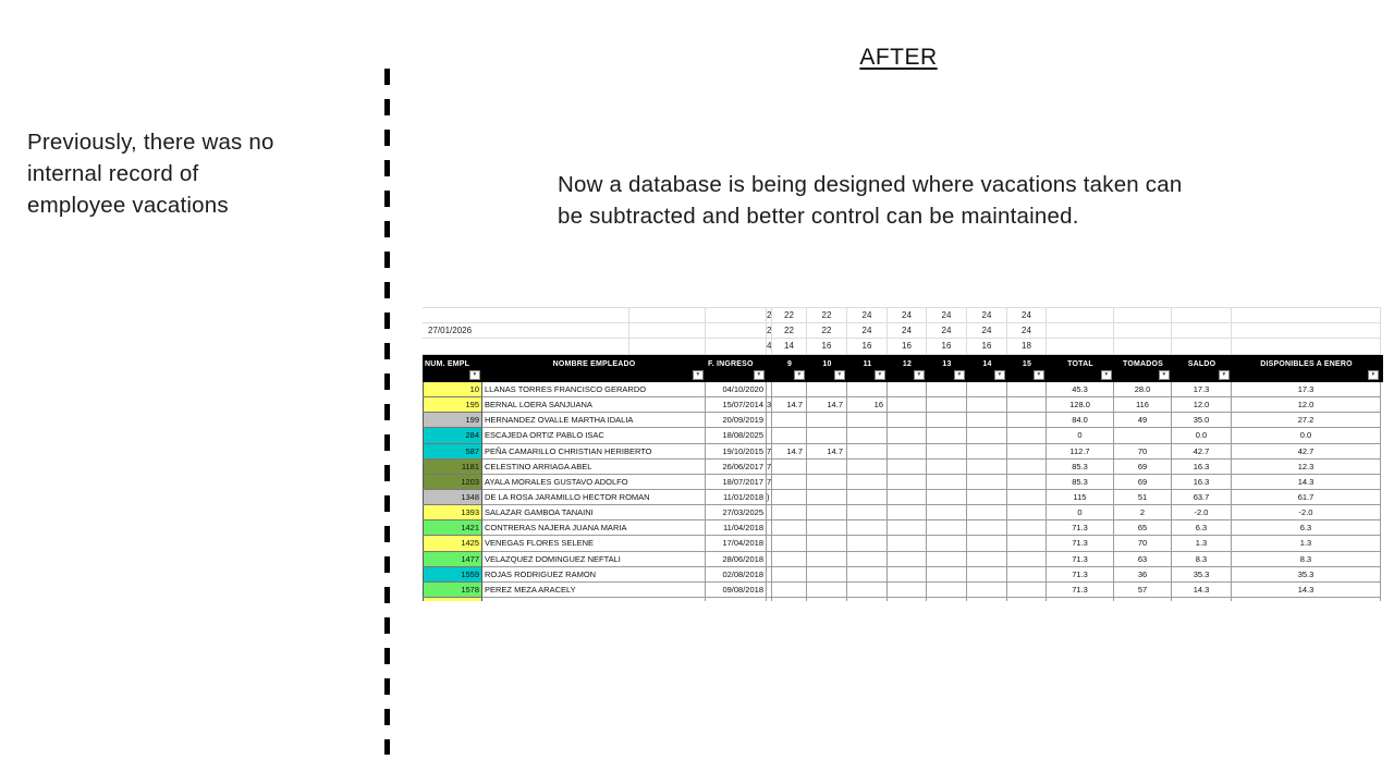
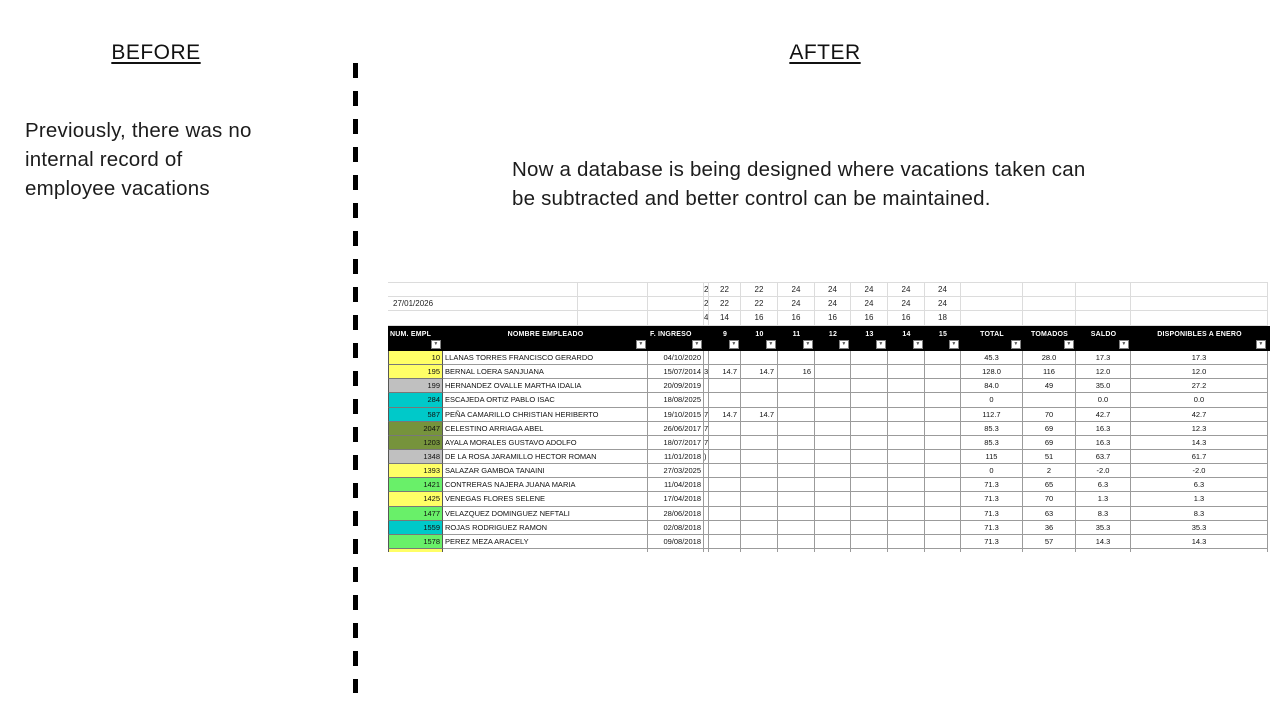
+ BEFORE
  Previously, there was no
  internal record of
  employee vacations
  AFTER
  Now a database is being designed where vacations taken can
  be subtracted and better control can be maintained.
  2
  22
  22
  24
  24
  24
  24
  24
  27/01/2026
  2
  22
  22
  24
  24
  24
  24
  24
  4
  14
  16
  16
  16
  16
  16
  18
  10
  LLANAS TORRES FRANCISCO GERARDO
  04/10/2020
  45.3
  28.0
  17.3
  17.3
  195
  BERNAL LOERA SANJUANA
  15/07/2014
  3
  14.7
  14.7
  16
  128.0
  116
  12.0
  12.0
  199
  HERNANDEZ OVALLE MARTHA IDALIA
  20/09/2019
  84.0
  49
  35.0
  27.2
  284
  ESCAJEDA ORTIZ PABLO ISAC
  18/08/2025
  0
  0.0
  0.0
  587
  PEÑA CAMARILLO CHRISTIAN HERIBERTO
  19/10/2015
  7
  14.7
  14.7
  112.7
  70
  42.7
  42.7
- 1181
+ 2047
  CELESTINO ARRIAGA ABEL
  26/06/2017
  7
  85.3
  69
  16.3
  12.3
  1203
  AYALA MORALES GUSTAVO ADOLFO
  18/07/2017
  7
  85.3
  69
  16.3
  14.3
  1348
  DE LA ROSA JARAMILLO HECTOR ROMAN
  11/01/2018
  )
  115
  51
  63.7
  61.7
  1393
  SALAZAR GAMBOA TANAINI
  27/03/2025
  0
  2
  -2.0
  -2.0
  1421
  CONTRERAS NAJERA JUANA MARIA
  11/04/2018
  71.3
  65
  6.3
  6.3
  1425
  VENEGAS FLORES SELENE
  17/04/2018
  71.3
  70
  1.3
  1.3
  1477
  VELAZQUEZ DOMINGUEZ NEFTALI
  28/06/2018
  71.3
  63
  8.3
  8.3
  1559
  ROJAS RODRIGUEZ RAMON
  02/08/2018
  71.3
  36
  35.3
  35.3
  1578
  PEREZ MEZA ARACELY
  09/08/2018
  71.3
  57
  14.3
  14.3
